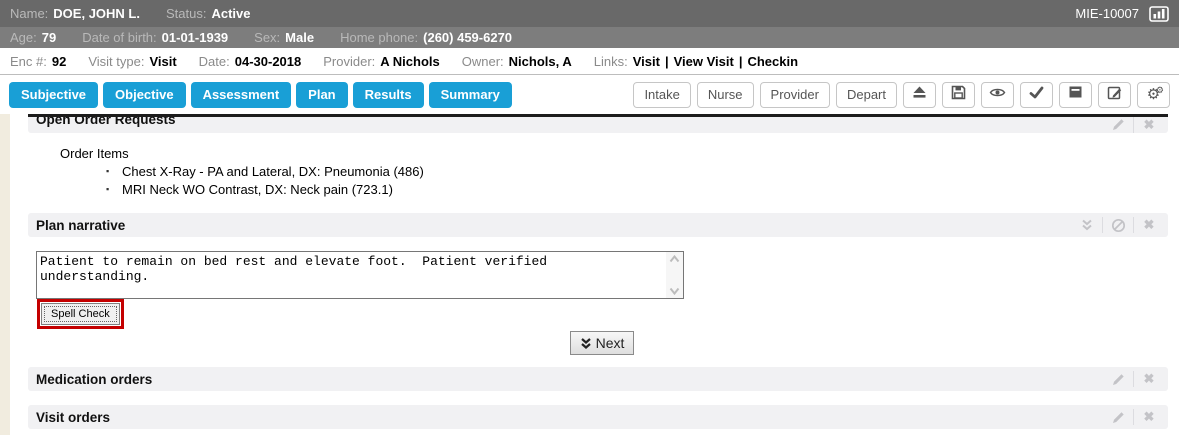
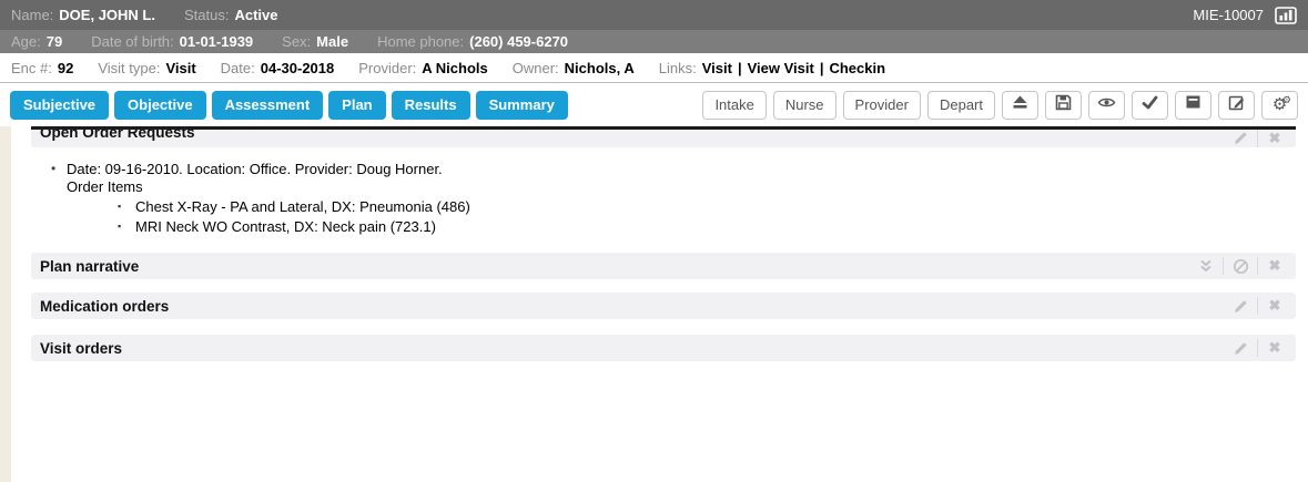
  Name:
  DOE, JOHN L.
  Status:
  Active
  MIE-10007
  Age:
  79
  Date of birth:
  01-01-1939
  Sex:
  Male
  Home phone:
  (260) 459-6270
  Enc #:
  92
  Visit type:
  Visit
  Date:
  04-30-2018
  Provider:
  A Nichols
  Owner:
  Nichols, A
  Links:
  Visit
  |
  View Visit
  |
  Checkin
  Subjective
  Objective
  Assessment
  Plan
  Results
  Summary
  Intake
  Nurse
  Provider
  Depart
  ⚙
  ⚙
  Open Order Requests
  ✖
+ •
+ Date: 09-16-2010. Location: Office. Provider: Doug Horner.
  Order Items
  ▪
  Chest X-Ray - PA and Lateral, DX: Pneumonia (486)
  ▪
  MRI Neck WO Contrast, DX: Neck pain (723.1)
  Plan narrative
  ✖
- Patient to remain on bed rest and elevate foot. Patient verified
- understanding.
- Spell Check
- Next
  Medication orders
  ✖
  Visit orders
  ✖
